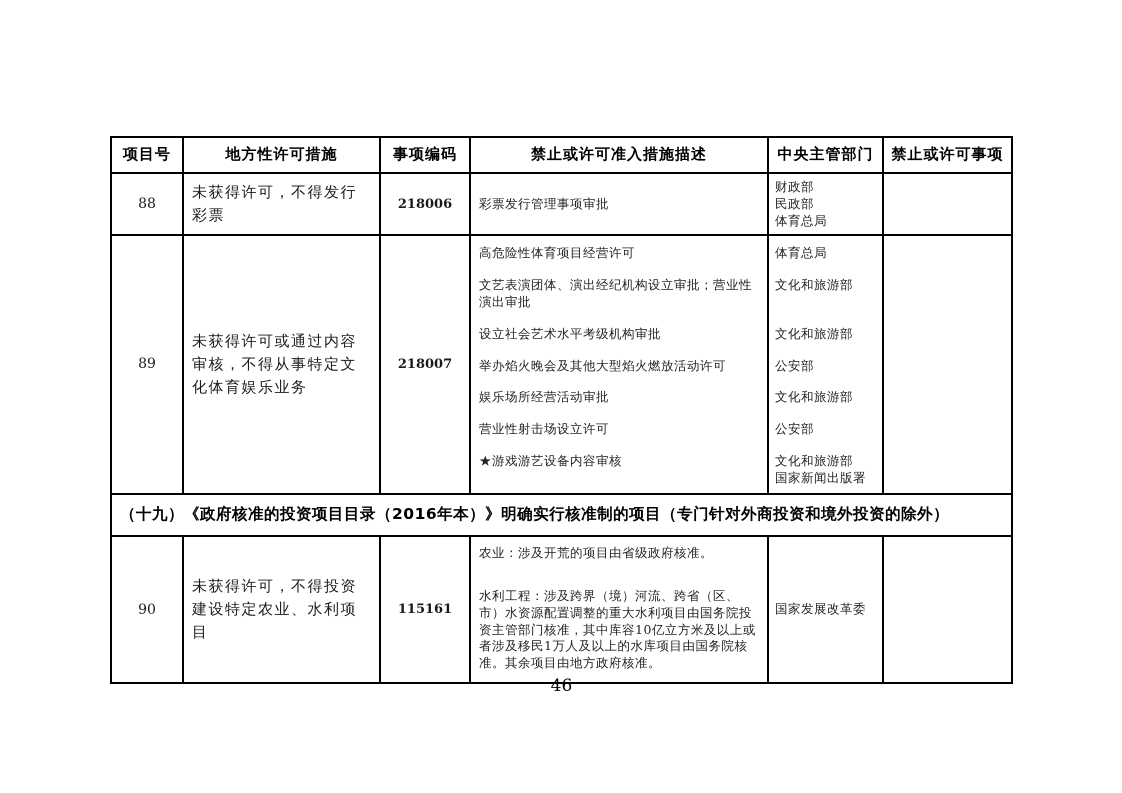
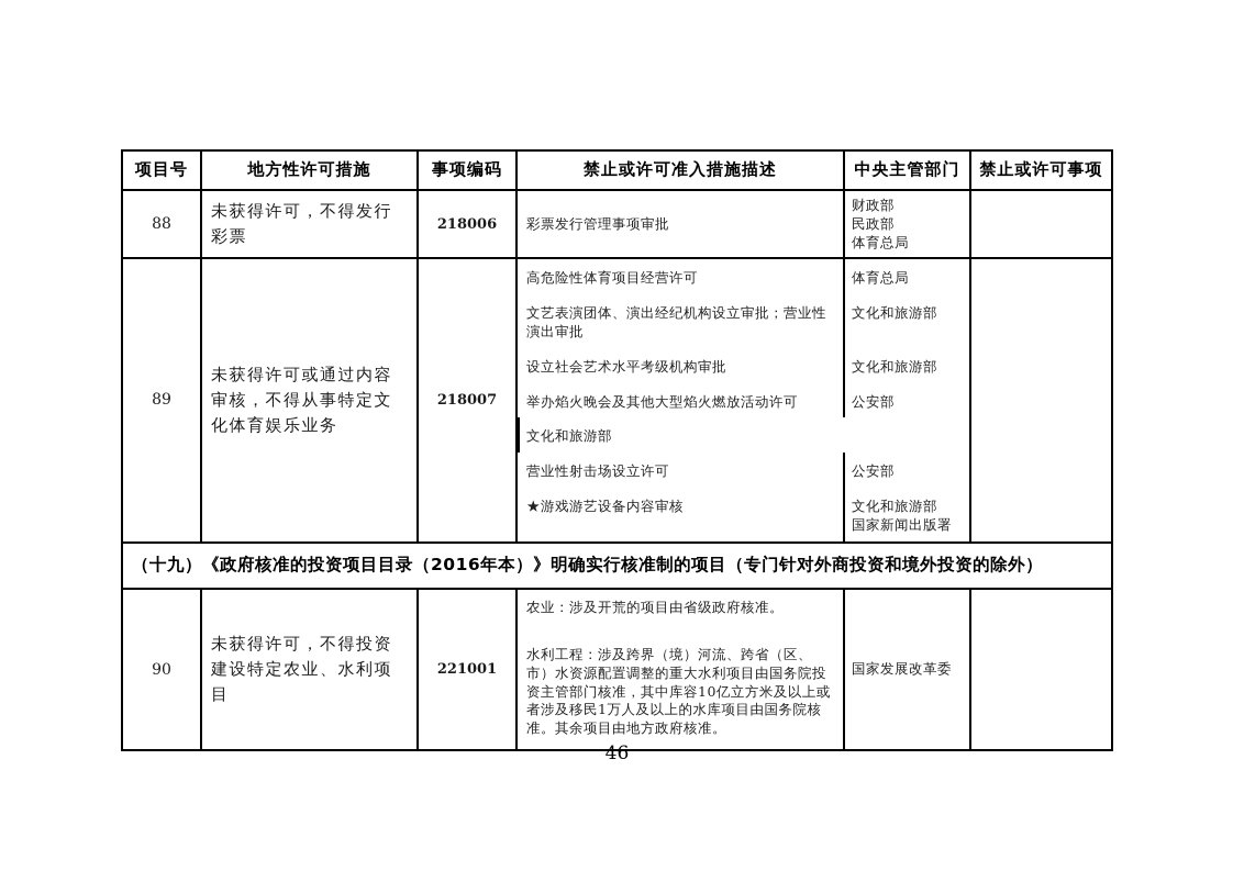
  项目号
  地方性许可措施
  事项编码
  禁止或许可准入措施描述
  中央主管部门
  禁止或许可事项
  88
  未获得许可，不得发行彩票
  218006
  彩票发行管理事项审批
  财政部
  民政部
  体育总局
  89
  未获得许可或通过内容审核，不得从事特定文化体育娱乐业务
  218007
  高危险性体育项目经营许可
  体育总局
  文艺表演团体、演出经纪机构设立审批；营业性演出审批
  文化和旅游部
  设立社会艺术水平考级机构审批
  文化和旅游部
  举办焰火晚会及其他大型焰火燃放活动许可
  公安部
- 娱乐场所经营活动审批
  文化和旅游部
  营业性射击场设立许可
  公安部
  ★游戏游艺设备内容审核
  文化和旅游部
  国家新闻出版署
  （十九）《政府核准的投资项目目录（2016年本）》明确实行核准制的项目（专门针对外商投资和境外投资的除外）
  90
  未获得许可，不得投资建设特定农业、水利项目
- 115161
+ 221001
  农业：涉及开荒的项目由省级政府核准。
  水利工程：涉及跨界（境）河流、跨省（区、市）水资源配置调整的重大水利项目由国务院投资主管部门核准，其中库容10亿立方米及以上或者涉及移民1万人及以上的水库项目由国务院核准。其余项目由地方政府核准。
  国家发展改革委
  46
